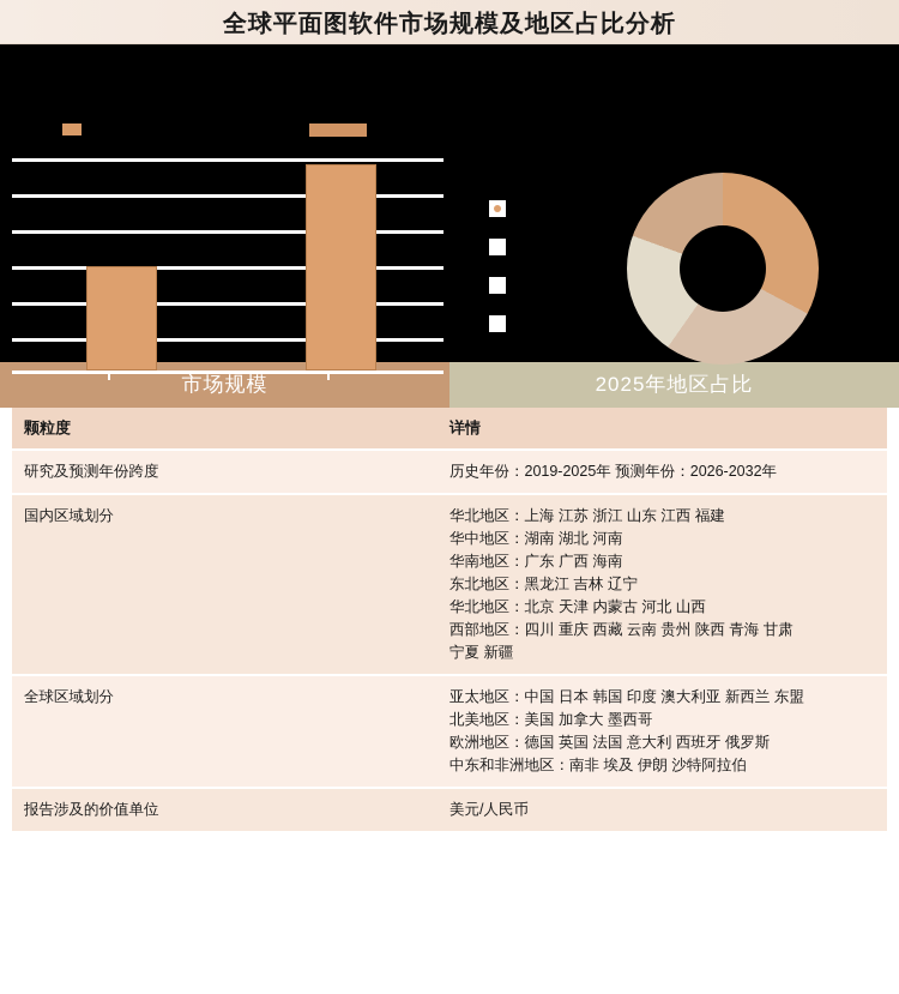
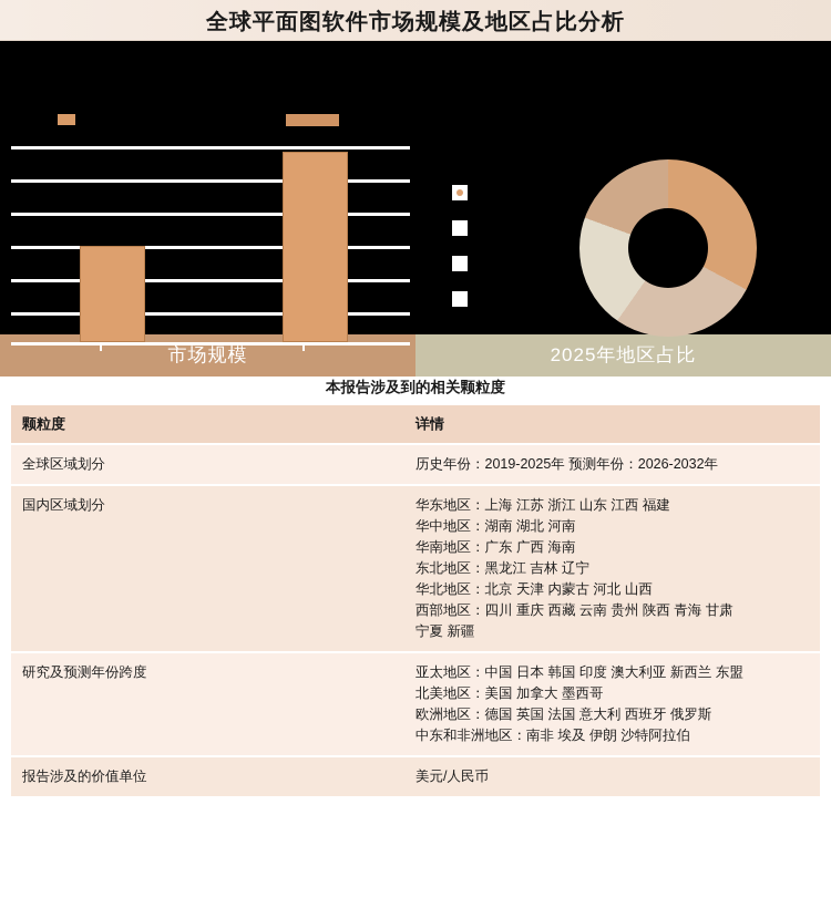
  全球平面图软件市场规模及地区占比分析
  市场规模
  2025年地区占比
+ 本报告涉及到的相关颗粒度
  颗粒度	详情
- 研究及预测年份跨度	历史年份：2019-2025年 预测年份：2026-2032年
+ 全球区域划分	历史年份：2019-2025年 预测年份：2026-2032年
- 国内区域划分	华北地区：上海 江苏 浙江 山东 江西 福建 华中地区：湖南 湖北 河南 华南地区：广东 广西 海南 东北地区：黑龙江 吉林 辽宁 华北地区：北京 天津 内蒙古 河北 山西 西部地区：四川 重庆 西藏 云南 贵州 陕西 青海 甘肃 宁夏 新疆
+ 国内区域划分	华东地区：上海 江苏 浙江 山东 江西 福建 华中地区：湖南 湖北 河南 华南地区：广东 广西 海南 东北地区：黑龙江 吉林 辽宁 华北地区：北京 天津 内蒙古 河北 山西 西部地区：四川 重庆 西藏 云南 贵州 陕西 青海 甘肃 宁夏 新疆
- 全球区域划分	亚太地区：中国 日本 韩国 印度 澳大利亚 新西兰 东盟 北美地区：美国 加拿大 墨西哥 欧洲地区：德国 英国 法国 意大利 西班牙 俄罗斯 中东和非洲地区：南非 埃及 伊朗 沙特阿拉伯
+ 研究及预测年份跨度	亚太地区：中国 日本 韩国 印度 澳大利亚 新西兰 东盟 北美地区：美国 加拿大 墨西哥 欧洲地区：德国 英国 法国 意大利 西班牙 俄罗斯 中东和非洲地区：南非 埃及 伊朗 沙特阿拉伯
  报告涉及的价值单位	美元/人民币
